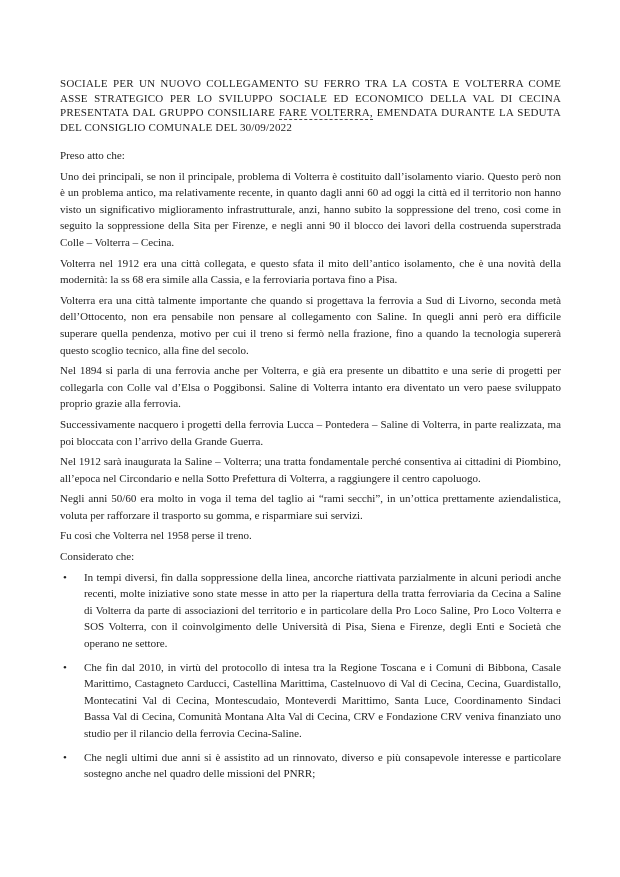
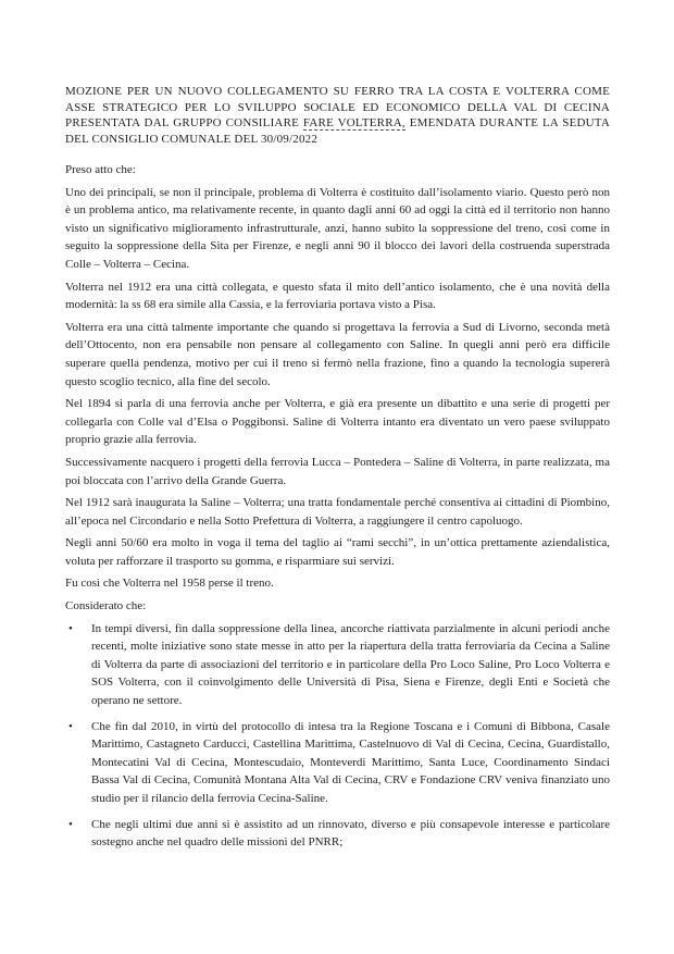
- SOCIALE PER UN NUOVO COLLEGAMENTO SU FERRO TRA LA COSTA E VOLTERRA COME ASSE STRATEGICO PER LO SVILUPPO SOCIALE ED ECONOMICO DELLA VAL DI CECINA PRESENTATA DAL GRUPPO CONSILIARE FARE VOLTERRA, EMENDATA DURANTE LA SEDUTA DEL CONSIGLIO COMUNALE DEL 30/09/2022
+ MOZIONE PER UN NUOVO COLLEGAMENTO SU FERRO TRA LA COSTA E VOLTERRA COME ASSE STRATEGICO PER LO SVILUPPO SOCIALE ED ECONOMICO DELLA VAL DI CECINA PRESENTATA DAL GRUPPO CONSILIARE FARE VOLTERRA, EMENDATA DURANTE LA SEDUTA DEL CONSIGLIO COMUNALE DEL 30/09/2022
  Preso atto che:
  Uno dei principali, se non il principale, problema di Volterra è costituito dall’isolamento viario. Questo però non è un problema antico, ma relativamente recente, in quanto dagli anni 60 ad oggi la città ed il territorio non hanno visto un significativo miglioramento infrastrutturale, anzi, hanno subito la soppressione del treno, così come in seguito la soppressione della Sita per Firenze, e negli anni 90 il blocco dei lavori della costruenda superstrada Colle – Volterra – Cecina.
- Volterra nel 1912 era una città collegata, e questo sfata il mito dell’antico isolamento, che è una novità della modernità: la ss 68 era simile alla Cassia, e la ferroviaria portava fino a Pisa.
+ Volterra nel 1912 era una città collegata, e questo sfata il mito dell’antico isolamento, che è una novità della modernità: la ss 68 era simile alla Cassia, e la ferroviaria portava visto a Pisa.
  Volterra era una città talmente importante che quando si progettava la ferrovia a Sud di Livorno, seconda metà dell’Ottocento, non era pensabile non pensare al collegamento con Saline. In quegli anni però era difficile superare quella pendenza, motivo per cui il treno si fermò nella frazione, fino a quando la tecnologia supererà questo scoglio tecnico, alla fine del secolo.
  Nel 1894 si parla di una ferrovia anche per Volterra, e già era presente un dibattito e una serie di progetti per collegarla con Colle val d’Elsa o Poggibonsi. Saline di Volterra intanto era diventato un vero paese sviluppato proprio grazie alla ferrovia.
  Successivamente nacquero i progetti della ferrovia Lucca – Pontedera – Saline di Volterra, in parte realizzata, ma poi bloccata con l’arrivo della Grande Guerra.
  Nel 1912 sarà inaugurata la Saline – Volterra; una tratta fondamentale perché consentiva ai cittadini di Piombino, all’epoca nel Circondario e nella Sotto Prefettura di Volterra, a raggiungere il centro capoluogo.
  Negli anni 50/60 era molto in voga il tema del taglio ai “rami secchi”, in un’ottica prettamente aziendalistica, voluta per rafforzare il trasporto su gomma, e risparmiare sui servizi.
  Fu così che Volterra nel 1958 perse il treno.
  Considerato che:
  •
  In tempi diversi, fin dalla soppressione della linea, ancorche riattivata parzialmente in alcuni periodi anche recenti, molte iniziative sono state messe in atto per la riapertura della tratta ferroviaria da Cecina a Saline di Volterra da parte di associazioni del territorio e in particolare della Pro Loco Saline, Pro Loco Volterra e SOS Volterra, con il coinvolgimento delle Università di Pisa, Siena e Firenze, degli Enti e Società che operano ne settore.
  •
  Che fin dal 2010, in virtù del protocollo di intesa tra la Regione Toscana e i Comuni di Bibbona, Casale Marittimo, Castagneto Carducci, Castellina Marittima, Castelnuovo di Val di Cecina, Cecina, Guardistallo, Montecatini Val di Cecina, Montescudaio, Monteverdi Marittimo, Santa Luce, Coordinamento Sindaci Bassa Val di Cecina, Comunità Montana Alta Val di Cecina, CRV e Fondazione CRV veniva finanziato uno studio per il rilancio della ferrovia Cecina-Saline.
  •
  Che negli ultimi due anni si è assistito ad un rinnovato, diverso e più consapevole interesse e particolare sostegno anche nel quadro delle missioni del PNRR;
